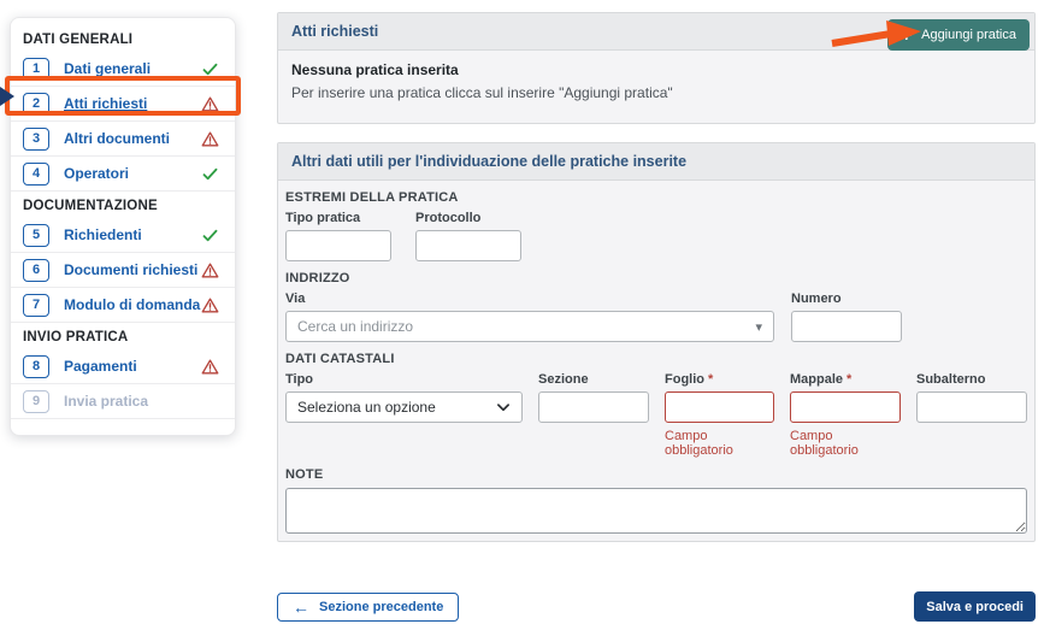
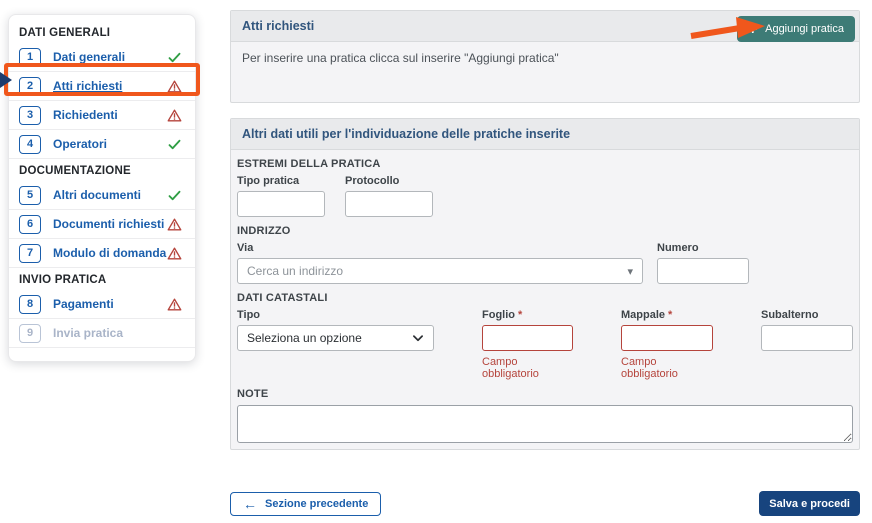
  DATI GENERALI
  1
  Dati generali
  2
  Atti richiesti
  3
- Altri documenti
+ Richiedenti
  4
  Operatori
  DOCUMENTAZIONE
  5
- Richiedenti
+ Altri documenti
  6
  Documenti richiesti
  7
  Modulo di domanda
  INVIO PRATICA
  8
  Pagamenti
  9
  Invia pratica
  Atti richiesti
  Aggiungi pratica
- Nessuna pratica inserita
  Per inserire una pratica clicca sul inserire "Aggiungi pratica"
  Altri dati utili per l'individuazione delle pratiche inserite
  ESTREMI DELLA PRATICA
  Tipo pratica
  Protocollo
  INDRIZZO
  Via
  Cerca un indirizzo
  ▾
  Numero
  DATI CATASTALI
  Tipo
  Seleziona un opzione
- Sezione
  Foglio *
  Campo obbligatorio
  Mappale *
  Campo obbligatorio
  Subalterno
  NOTE
  ←
  Sezione precedente
  Salva e procedi
